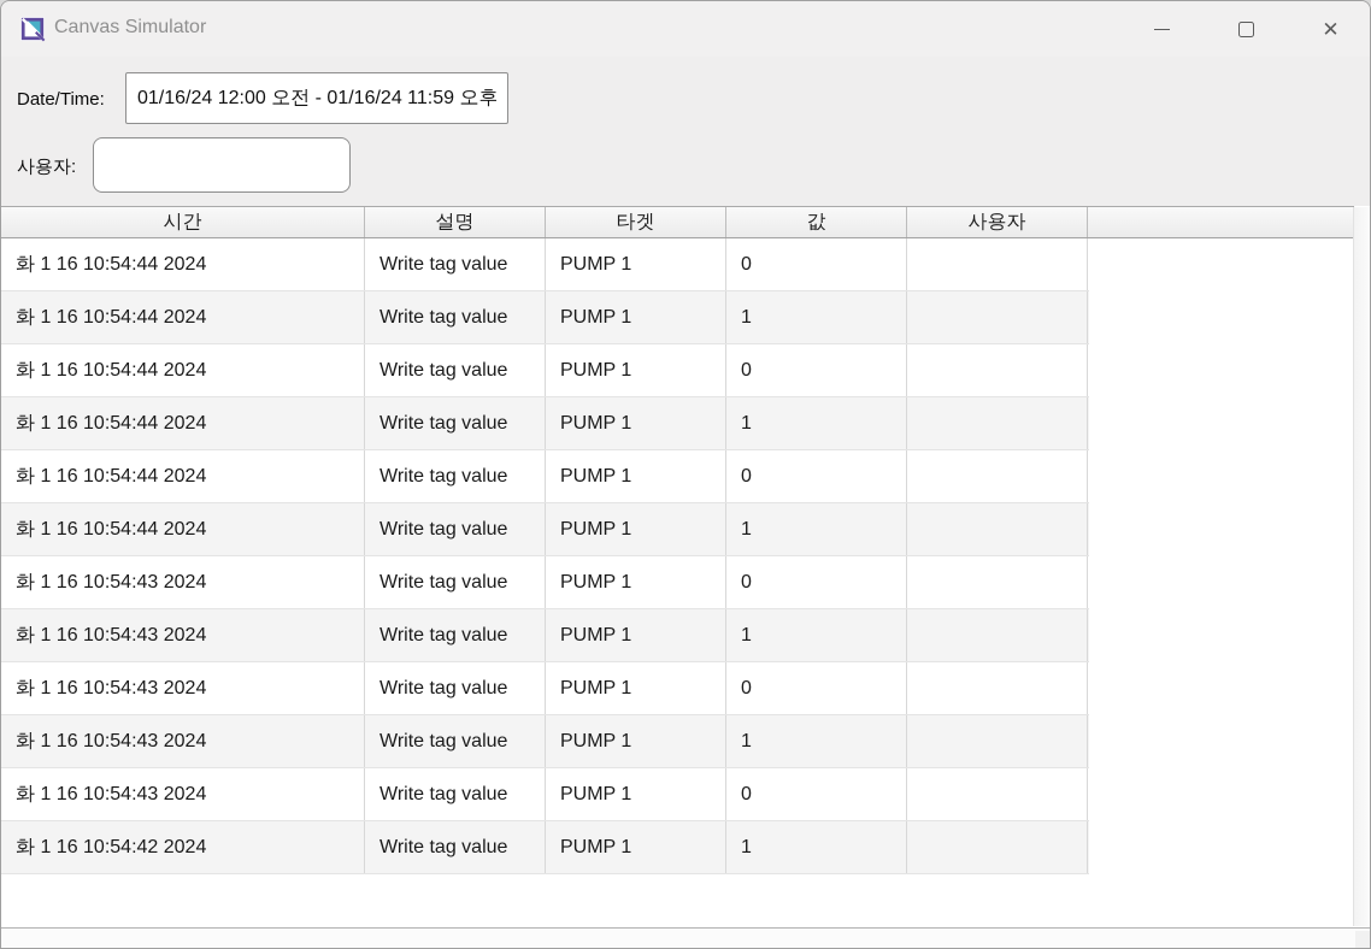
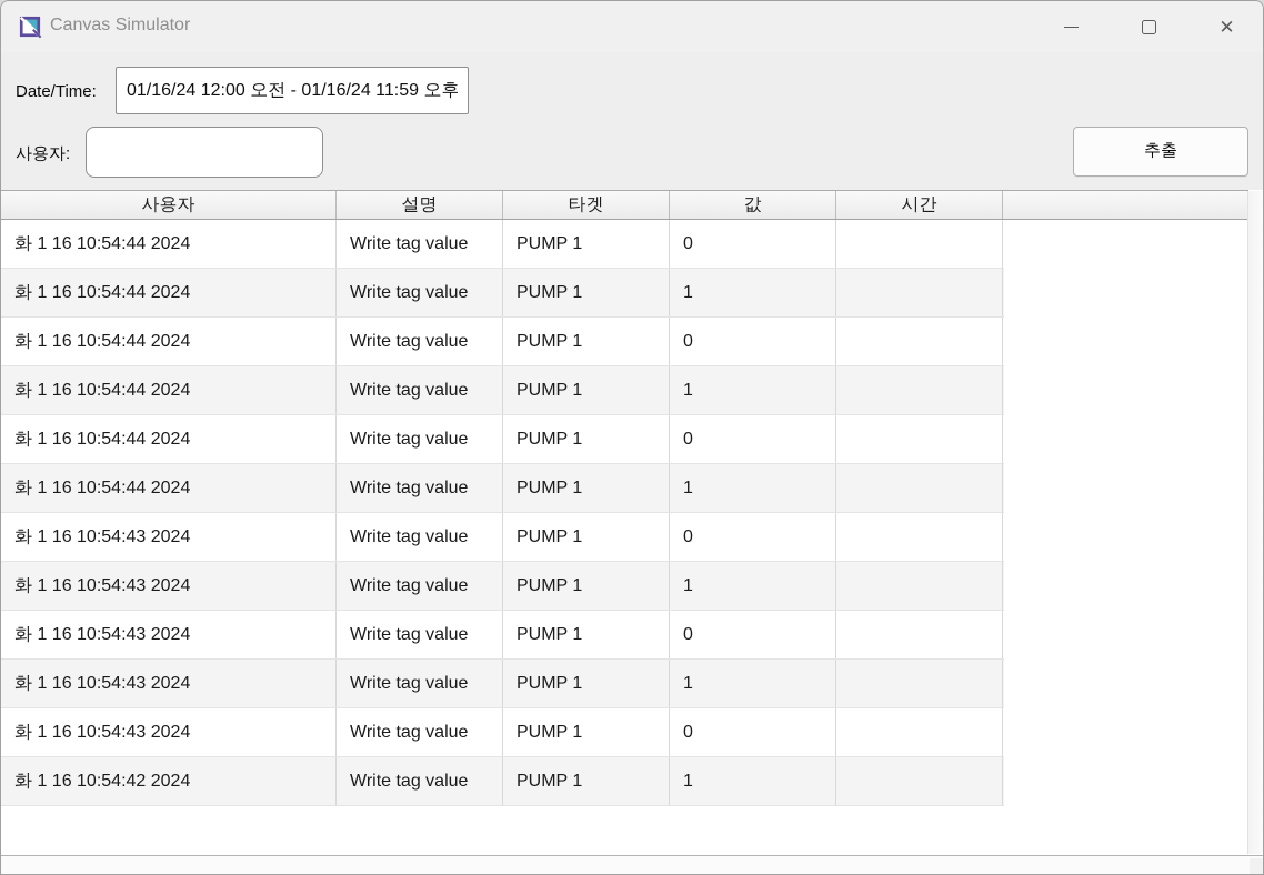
  Canvas Simulator
  ✕
  Date/Time:
  01/16/24 12:00 오전 - 01/16/24 11:59 오후
  사용자:
+ 추출
- 시간
+ 사용자
  설명
  타겟
  값
- 사용자
+ 시간
  화 1 16 10:54:44 2024
  Write tag value
  PUMP 1
  0
  화 1 16 10:54:44 2024
  Write tag value
  PUMP 1
  1
  화 1 16 10:54:44 2024
  Write tag value
  PUMP 1
  0
  화 1 16 10:54:44 2024
  Write tag value
  PUMP 1
  1
  화 1 16 10:54:44 2024
  Write tag value
  PUMP 1
  0
  화 1 16 10:54:44 2024
  Write tag value
  PUMP 1
  1
  화 1 16 10:54:43 2024
  Write tag value
  PUMP 1
  0
  화 1 16 10:54:43 2024
  Write tag value
  PUMP 1
  1
  화 1 16 10:54:43 2024
  Write tag value
  PUMP 1
  0
  화 1 16 10:54:43 2024
  Write tag value
  PUMP 1
  1
  화 1 16 10:54:43 2024
  Write tag value
  PUMP 1
  0
  화 1 16 10:54:42 2024
  Write tag value
  PUMP 1
  1
